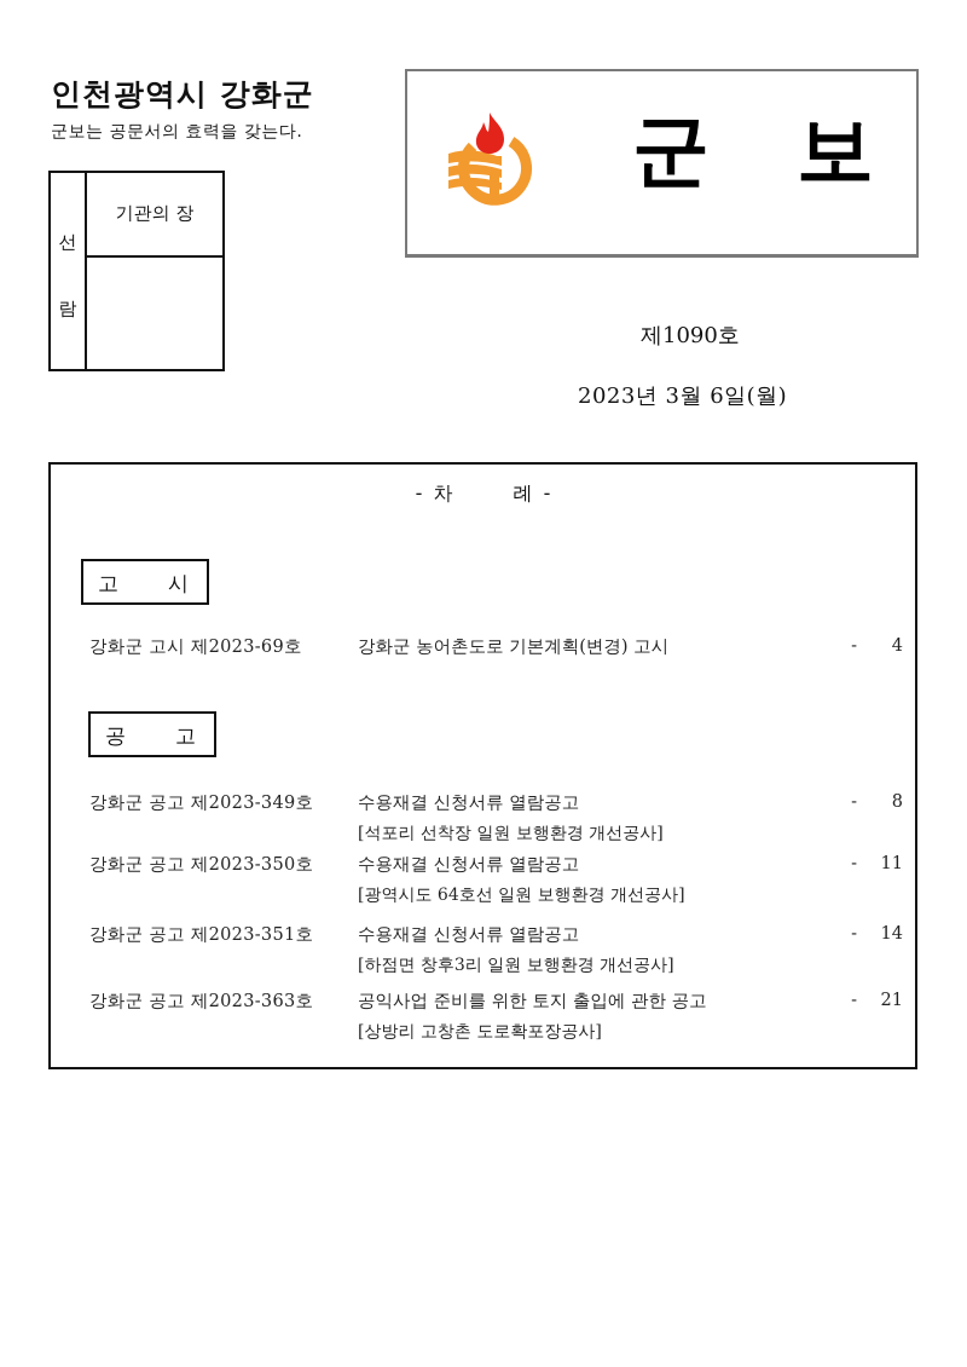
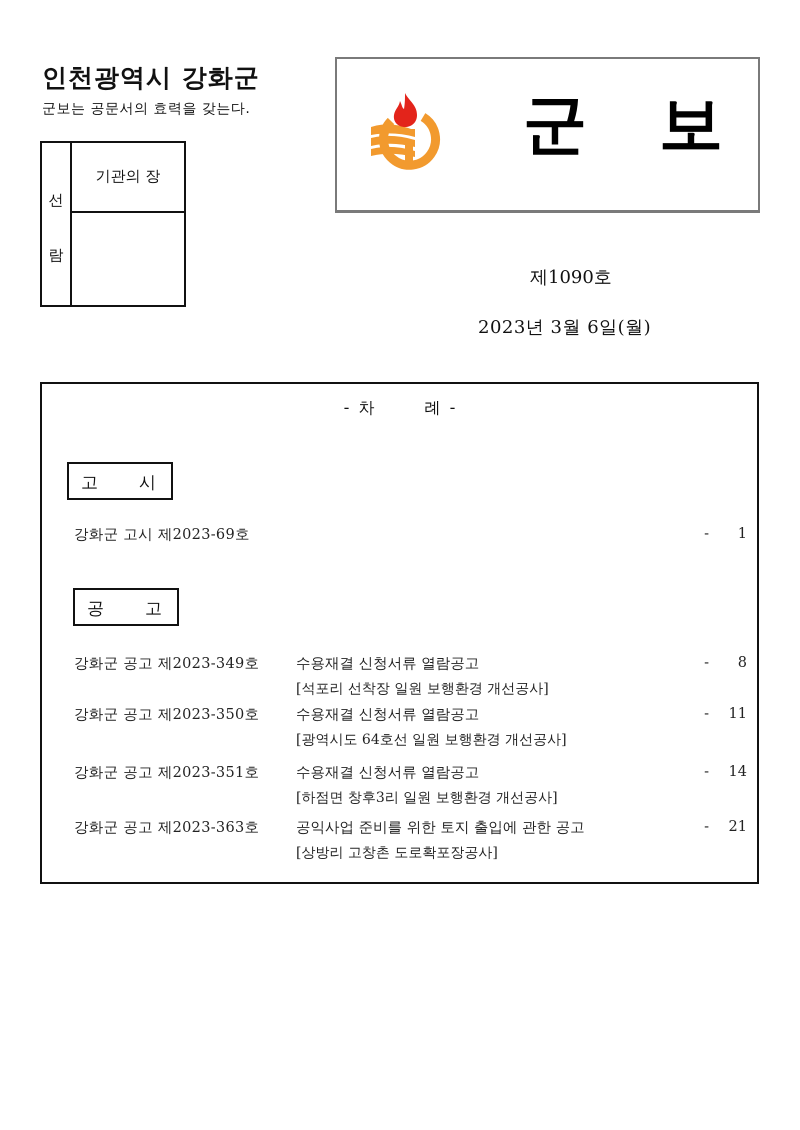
  인천광역시 강화군
  군보는 공문서의 효력을 갖는다.
  선
  람
  기관의 장
  군
  보
  제1090호
  2023년 3월 6일(월)
  - 차 례 -
  고
  시
  강화군 고시 제2023-69호
- 강화군 농어촌도로 기본계획(변경) 고시
  -
- 4
+ 1
  공
  고
  강화군 공고 제2023-349호
  수용재결 신청서류 열람공고
  -
  8
  [석포리 선착장 일원 보행환경 개선공사]
  강화군 공고 제2023-350호
  수용재결 신청서류 열람공고
  -
  11
  [광역시도 64호선 일원 보행환경 개선공사]
  강화군 공고 제2023-351호
  수용재결 신청서류 열람공고
  -
  14
  [하점면 창후3리 일원 보행환경 개선공사]
  강화군 공고 제2023-363호
  공익사업 준비를 위한 토지 출입에 관한 공고
  -
  21
  [상방리 고창촌 도로확포장공사]
